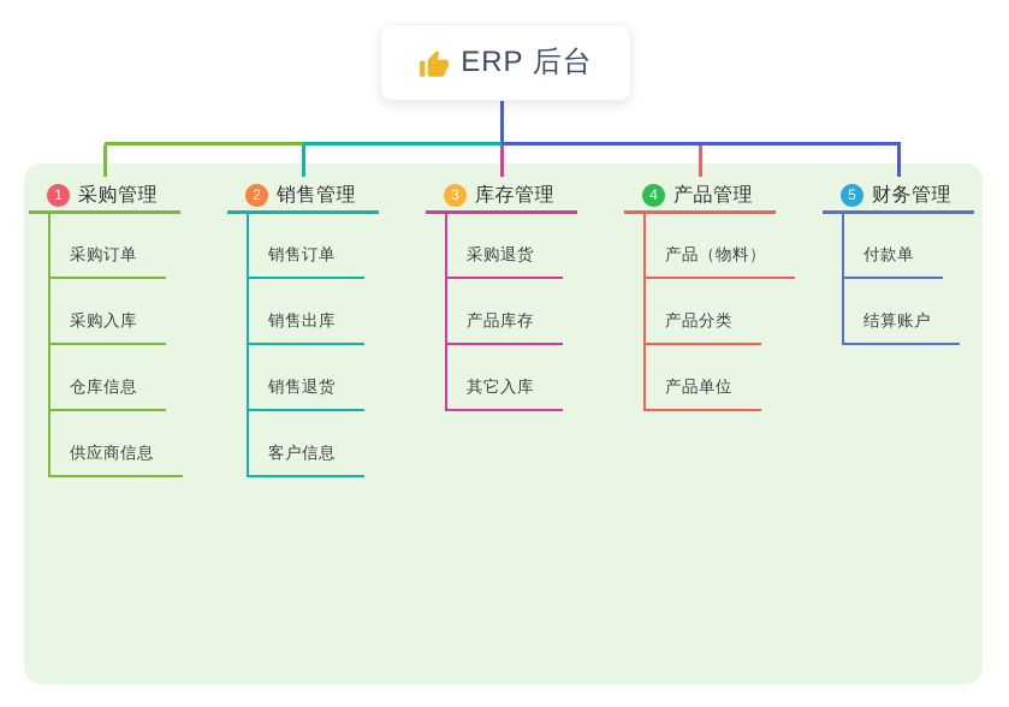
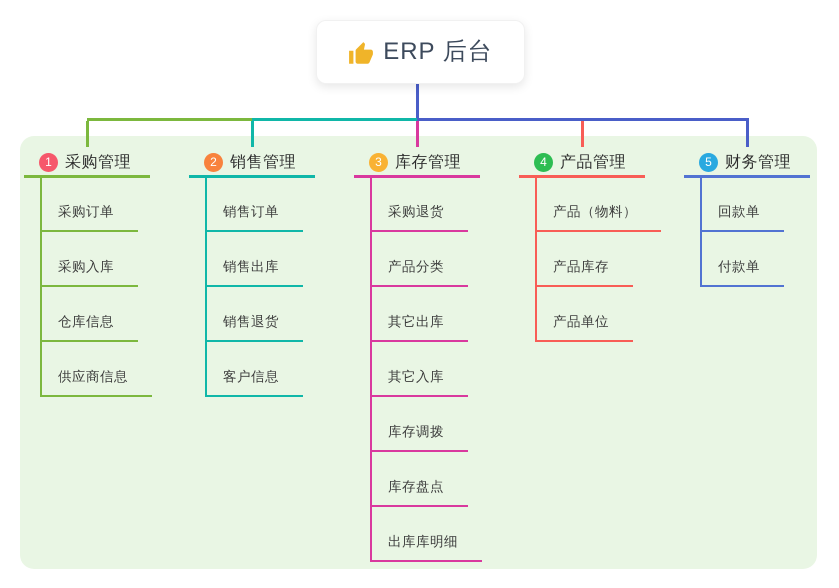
  ERP 后台
  1
  采购管理
  采购订单
  采购入库
  仓库信息
  供应商信息
  2
  销售管理
  销售订单
  销售出库
  销售退货
  客户信息
  3
  库存管理
  采购退货
- 产品库存
+ 产品分类
+ 其它出库
  其它入库
+ 库存调拨
+ 库存盘点
+ 出库库明细
  4
  产品管理
  产品（物料）
- 产品分类
+ 产品库存
  产品单位
  5
  财务管理
+ 回款单
  付款单
- 结算账户
